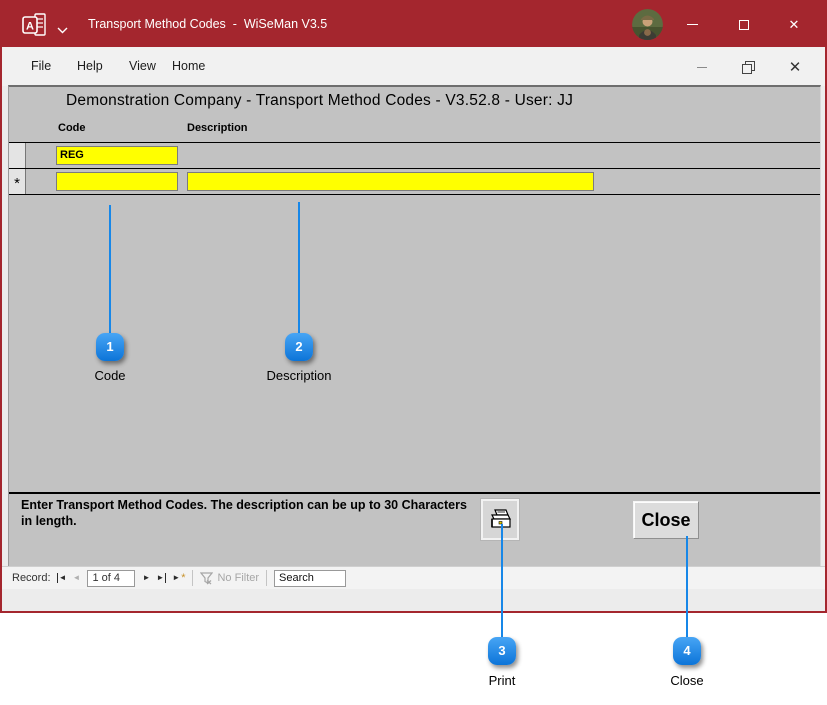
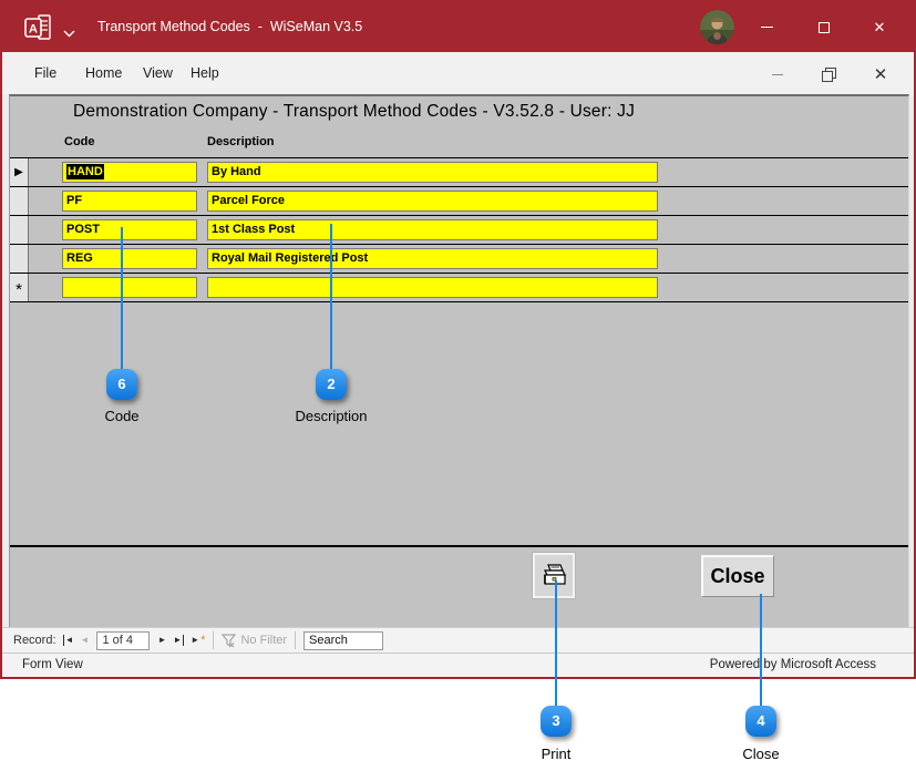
  A
  Transport Method Codes - WiSeMan V3.5
  ✕
  File
- Help
+ Home
  View
- Home
+ Help
  ✕
  Demonstration Company - Transport Method Codes - V3.52.8 - User: JJ
  Code
  Description
+ ▶
+ HAND
+ By Hand
+ PF
+ Parcel Force
+ POST
+ 1st Class Post
  REG
+ Royal Mail Registered Post
  *
- Enter Transport Method Codes. The description can be up to 30 Characters in length.
  Close
  Record:
  ◄
  ◄
  1 of 4
  ►
  ►
  ►
  *
  No Filter
  Search
+ Form View
+ Powered by Microsoft Access
- 1
+ 6
  2
  3
  4
  Code
  Description
  Print
  Close
